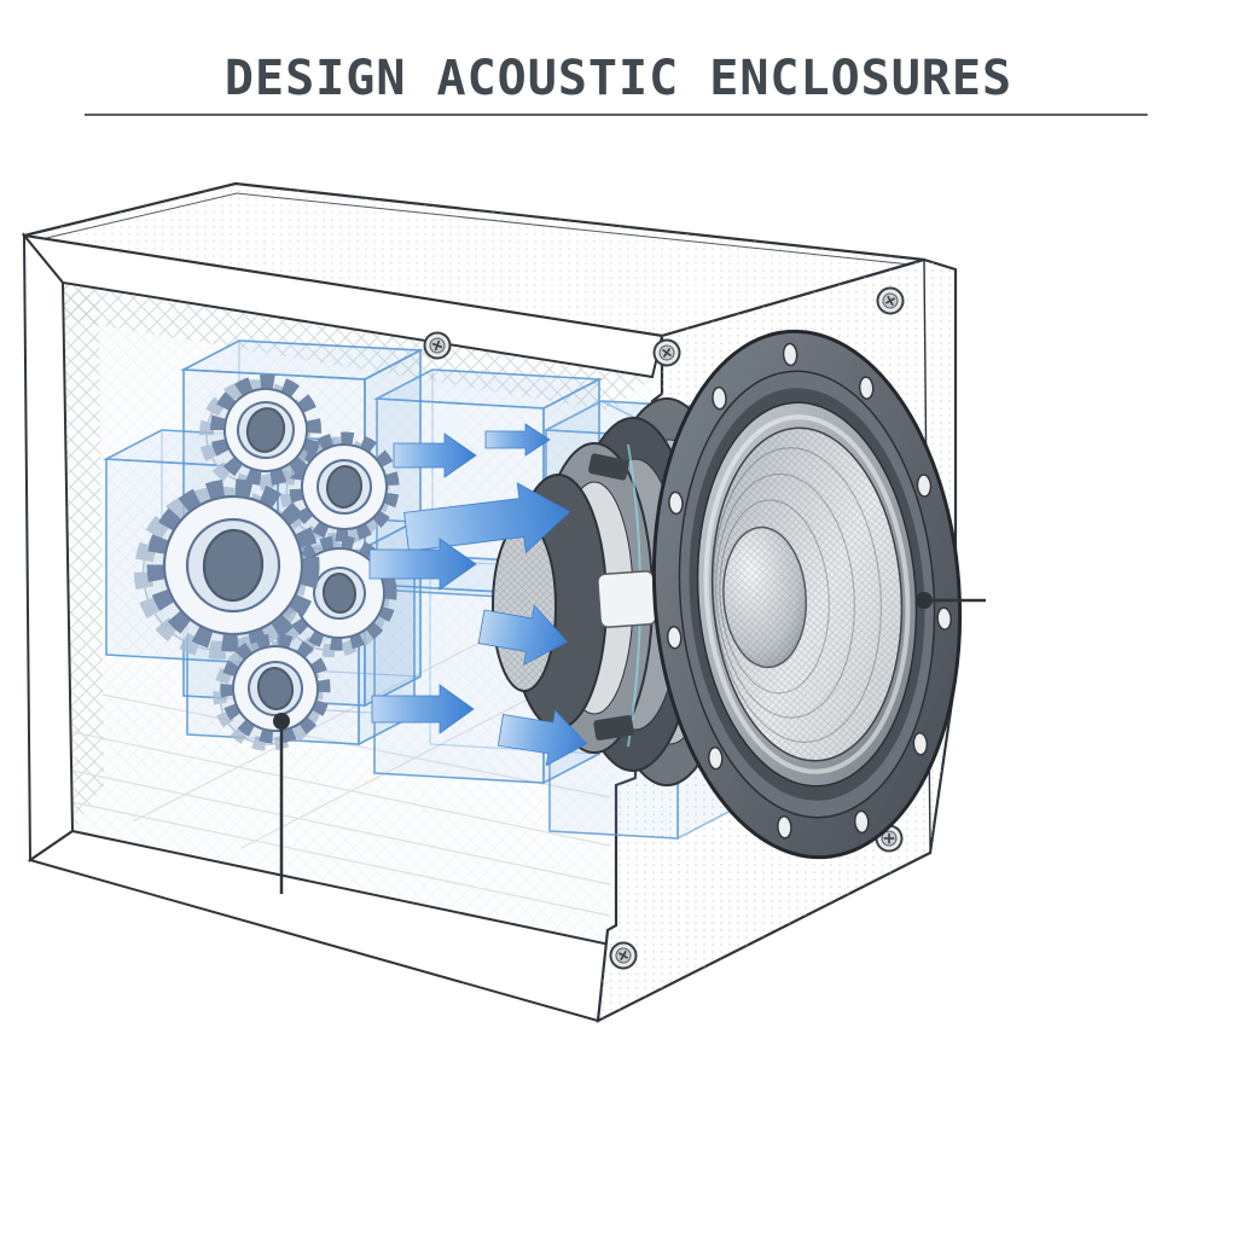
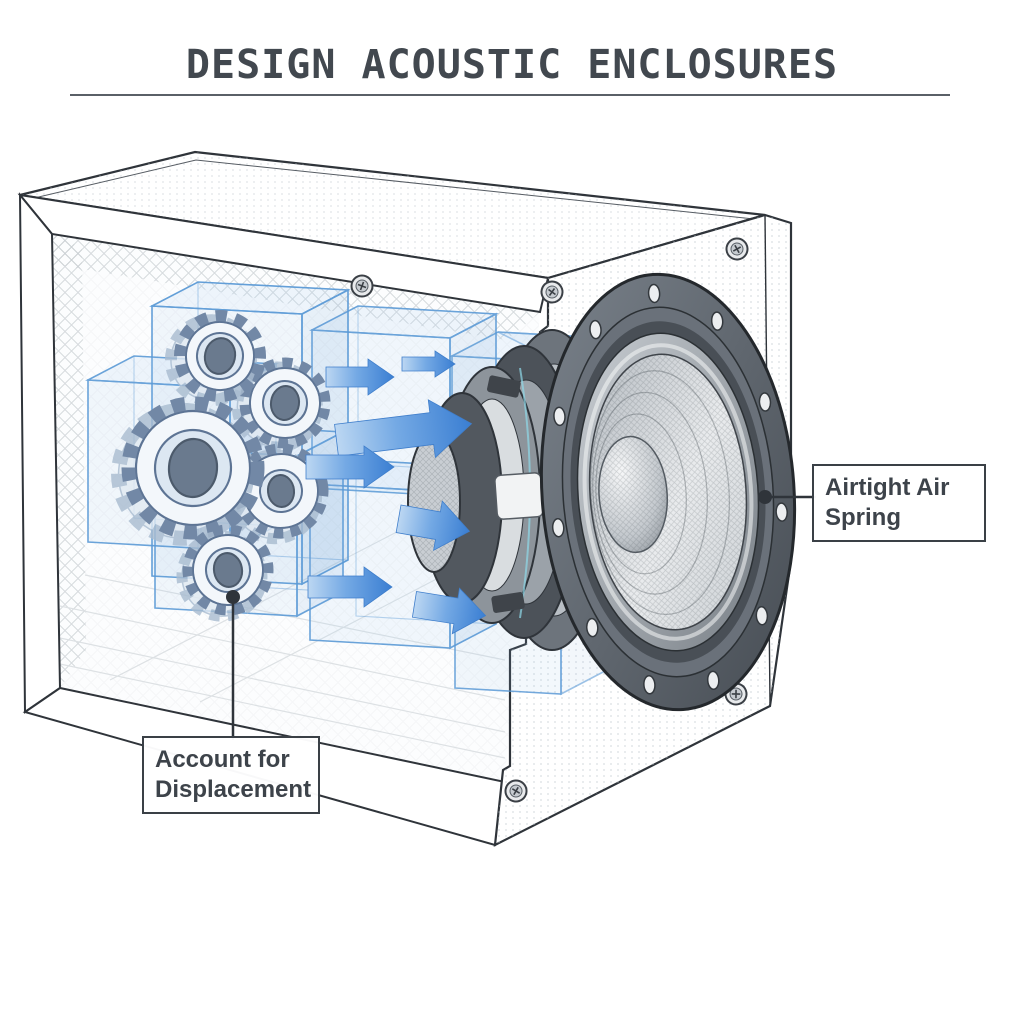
  DESIGN ACOUSTIC ENCLOSURES
+ Airtight Air Spring
+ Account for Displacement
